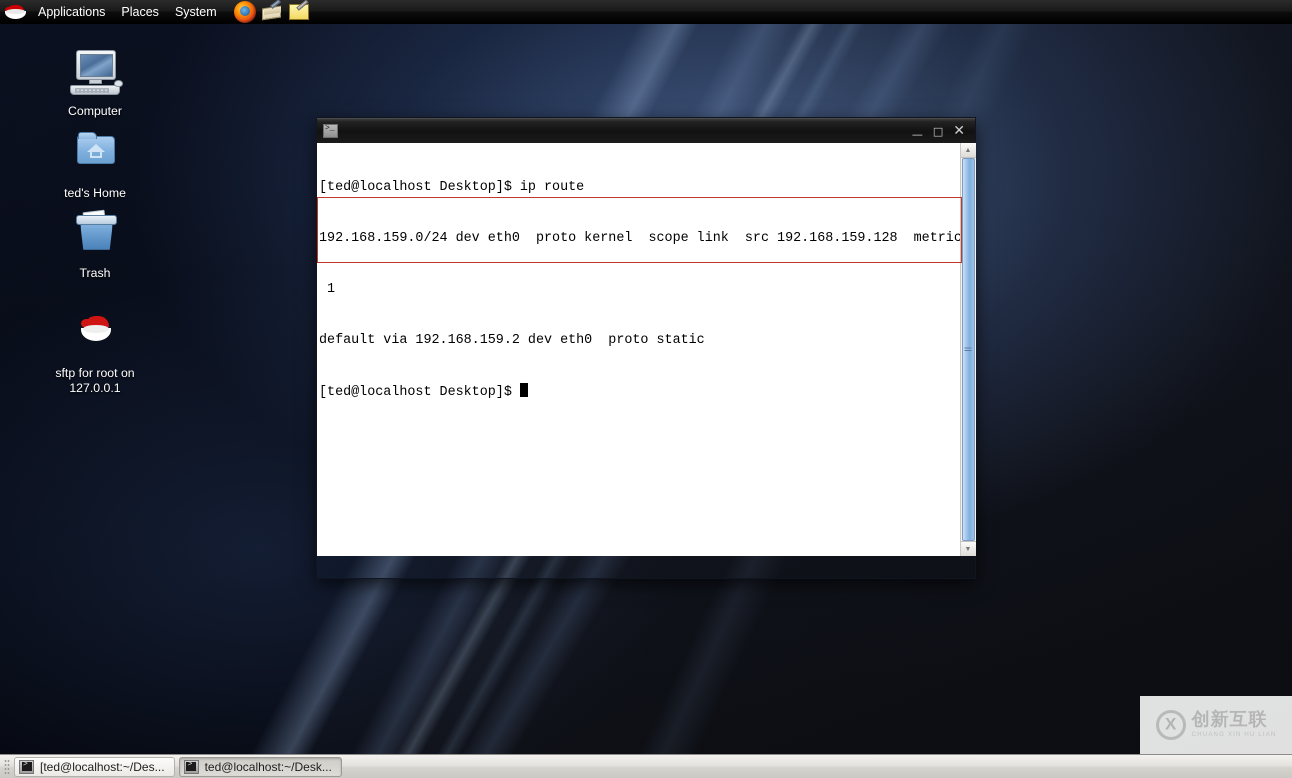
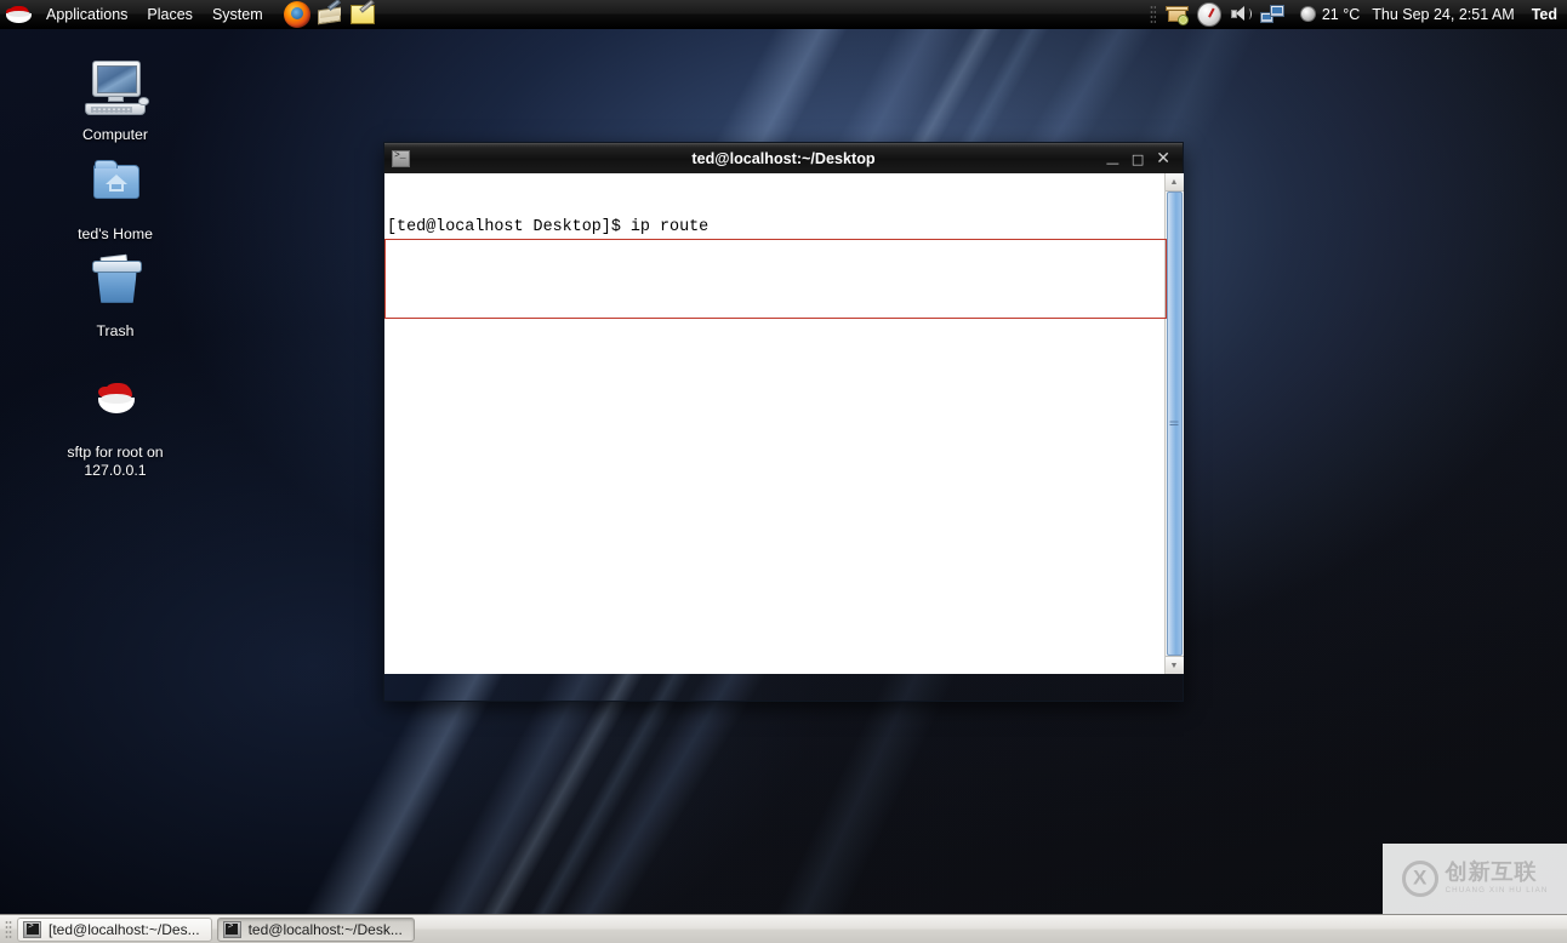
  Applications
  Places
  System
+ 21 °C
+ Thu Sep 24, 2:51 AM
+ Ted
+ ted@localhost:~/Desktop
  —
  □
  ✕
  [ted@localhost Desktop]$ ip route
- 192.168.159.0/24 dev eth0 proto kernel scope link src 192.168.159.128 metric
- 1
- default via 192.168.159.2 dev eth0 proto static
- [ted@localhost Desktop]$
  创新互联
  [ted@localhost:~/Des...
  ted@localhost:~/Desk...
